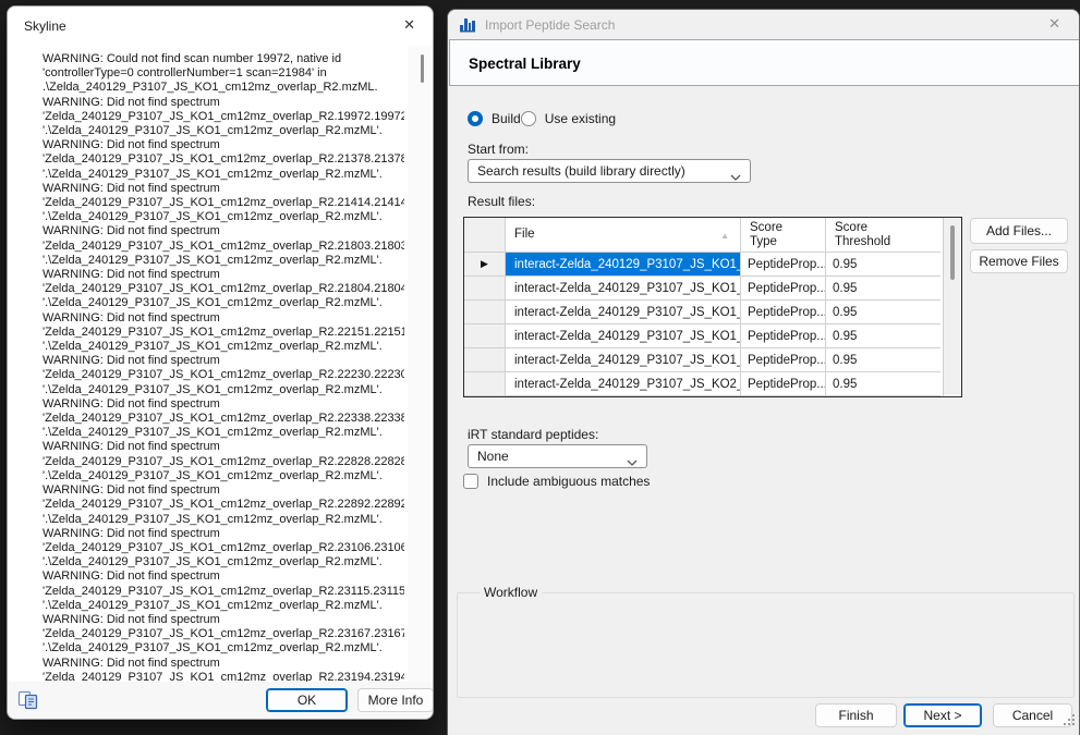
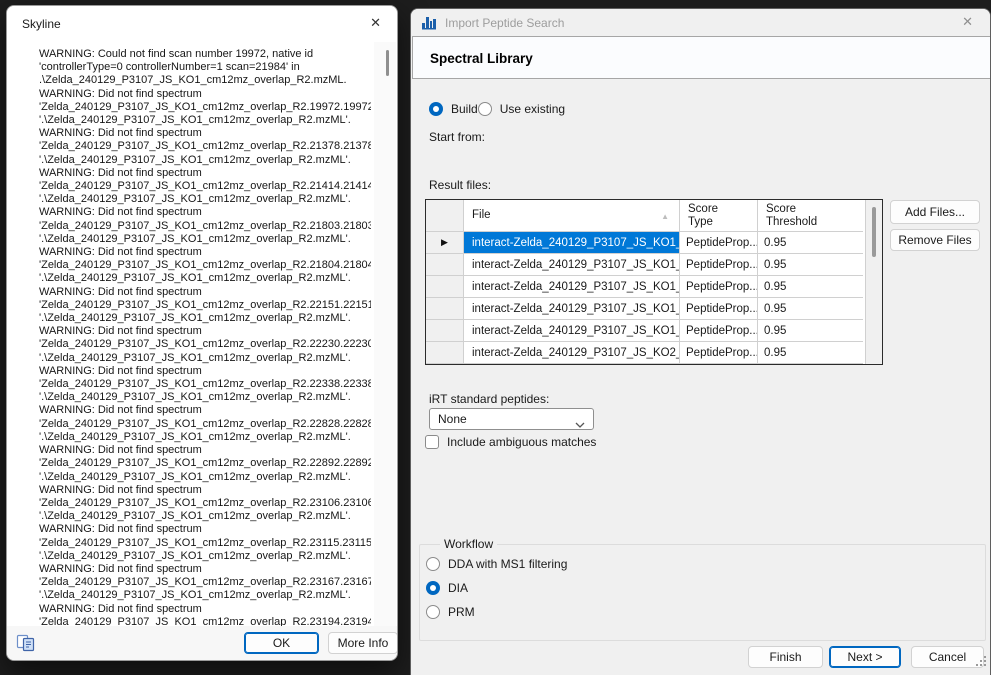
  Skyline
  ✕
  WARNING: Could not find scan number 19972, native id
  'controllerType=0 controllerNumber=1 scan=21984' in
  .\Zelda_240129_P3107_JS_KO1_cm12mz_overlap_R2.mzML.
  WARNING: Did not find spectrum
  'Zelda_240129_P3107_JS_KO1_cm12mz_overlap_R2.19972.19972
  '.\Zelda_240129_P3107_JS_KO1_cm12mz_overlap_R2.mzML'.
  WARNING: Did not find spectrum
  'Zelda_240129_P3107_JS_KO1_cm12mz_overlap_R2.21378.21378
  '.\Zelda_240129_P3107_JS_KO1_cm12mz_overlap_R2.mzML'.
  WARNING: Did not find spectrum
  'Zelda_240129_P3107_JS_KO1_cm12mz_overlap_R2.21414.21414
  '.\Zelda_240129_P3107_JS_KO1_cm12mz_overlap_R2.mzML'.
  WARNING: Did not find spectrum
  'Zelda_240129_P3107_JS_KO1_cm12mz_overlap_R2.21803.21803
  '.\Zelda_240129_P3107_JS_KO1_cm12mz_overlap_R2.mzML'.
  WARNING: Did not find spectrum
  'Zelda_240129_P3107_JS_KO1_cm12mz_overlap_R2.21804.21804
  '.\Zelda_240129_P3107_JS_KO1_cm12mz_overlap_R2.mzML'.
  WARNING: Did not find spectrum
  'Zelda_240129_P3107_JS_KO1_cm12mz_overlap_R2.22151.22151
  '.\Zelda_240129_P3107_JS_KO1_cm12mz_overlap_R2.mzML'.
  WARNING: Did not find spectrum
  'Zelda_240129_P3107_JS_KO1_cm12mz_overlap_R2.22230.22230
  '.\Zelda_240129_P3107_JS_KO1_cm12mz_overlap_R2.mzML'.
  WARNING: Did not find spectrum
  'Zelda_240129_P3107_JS_KO1_cm12mz_overlap_R2.22338.22338
  '.\Zelda_240129_P3107_JS_KO1_cm12mz_overlap_R2.mzML'.
  WARNING: Did not find spectrum
  'Zelda_240129_P3107_JS_KO1_cm12mz_overlap_R2.22828.22828
  '.\Zelda_240129_P3107_JS_KO1_cm12mz_overlap_R2.mzML'.
  WARNING: Did not find spectrum
  'Zelda_240129_P3107_JS_KO1_cm12mz_overlap_R2.22892.22892
  '.\Zelda_240129_P3107_JS_KO1_cm12mz_overlap_R2.mzML'.
  WARNING: Did not find spectrum
  'Zelda_240129_P3107_JS_KO1_cm12mz_overlap_R2.23106.23106
  '.\Zelda_240129_P3107_JS_KO1_cm12mz_overlap_R2.mzML'.
  WARNING: Did not find spectrum
  'Zelda_240129_P3107_JS_KO1_cm12mz_overlap_R2.23115.23115
  '.\Zelda_240129_P3107_JS_KO1_cm12mz_overlap_R2.mzML'.
  WARNING: Did not find spectrum
  'Zelda_240129_P3107_JS_KO1_cm12mz_overlap_R2.23167.23167
  '.\Zelda_240129_P3107_JS_KO1_cm12mz_overlap_R2.mzML'.
  WARNING: Did not find spectrum
  'Zelda_240129_P3107_JS_KO1_cm12mz_overlap_R2.23194.23194
  OK
  More Info
  Import Peptide Search
  ✕
  Spectral Library
  Build
  Use existing
  Start from:
- Search results (build library directly)
  Result files:
  File
  ▲
  Score
  Type
  Score
  Threshold
  ▶
  interact-Zelda_240129_P3107_JS_KO1_
  PeptideProp...
  0.95
  interact-Zelda_240129_P3107_JS_KO1_
  PeptideProp...
  0.95
  interact-Zelda_240129_P3107_JS_KO1_
  PeptideProp...
  0.95
  interact-Zelda_240129_P3107_JS_KO1_
  PeptideProp...
  0.95
  interact-Zelda_240129_P3107_JS_KO1_
  PeptideProp...
  0.95
  interact-Zelda_240129_P3107_JS_KO2_
  PeptideProp...
  0.95
  Add Files...
  Remove Files
  iRT standard peptides:
  None
  Include ambiguous matches
  Workflow
+ DDA with MS1 filtering
+ DIA
+ PRM
  Finish
  Next >
  Cancel
